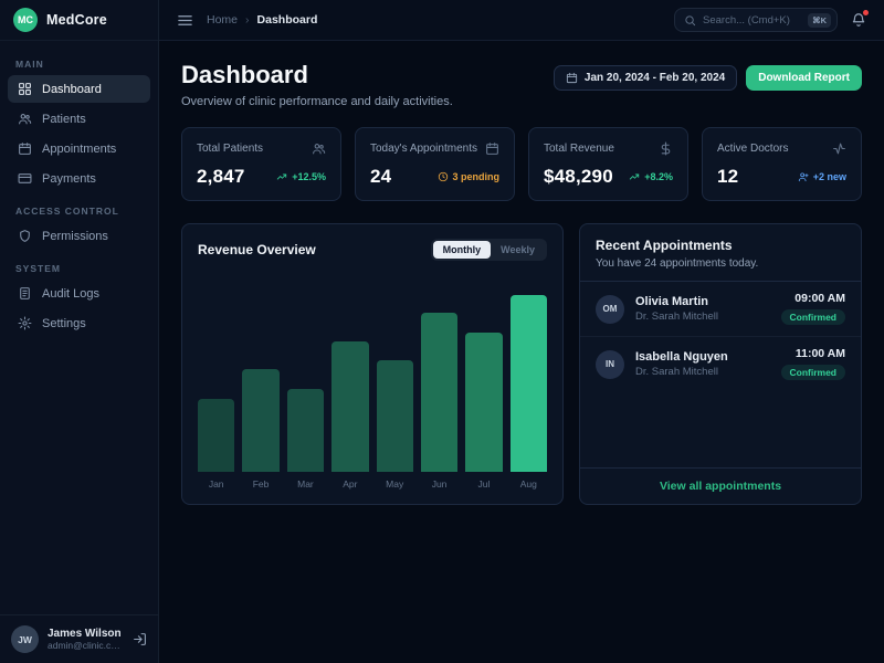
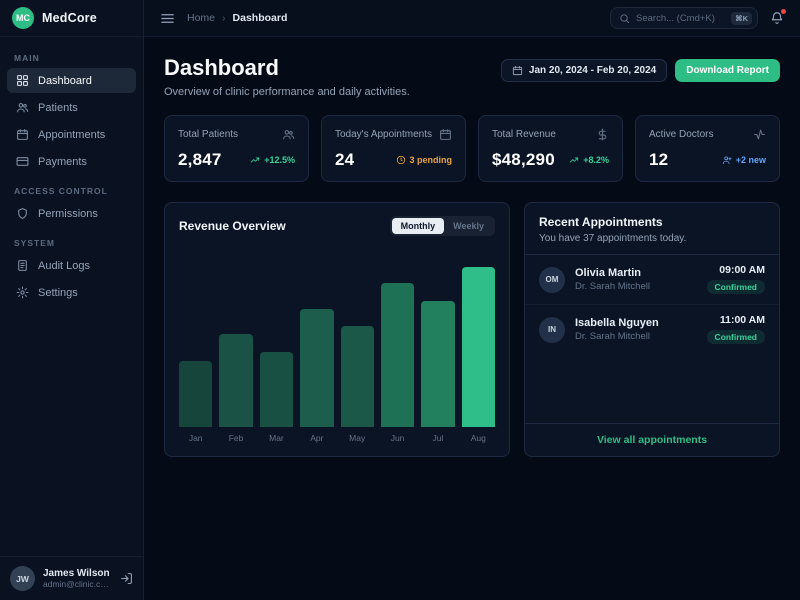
  MC
  MedCore
  MAIN
  Dashboard
  Patients
  Appointments
  Payments
  ACCESS CONTROL
  Permissions
  SYSTEM
  Audit Logs
  Settings
  JW
  James Wilson
  admin@clinic.com
  Home
  ›
  Dashboard
  Search... (Cmd+K)
  ⌘K
  Dashboard
  Overview of clinic performance and daily activities.
  Jan 20, 2024 - Feb 20, 2024
  Download Report
  Total Patients
  2,847
  +12.5%
  Today's Appointments
  24
  3 pending
  Total Revenue
  $48,290
  +8.2%
  Active Doctors
  12
  +2 new
  Revenue Overview
  Monthly
  Weekly
  Jan
  Feb
  Mar
  Apr
  May
  Jun
  Jul
  Aug
  Recent Appointments
- You have 24 appointments today.
+ You have 37 appointments today.
  OM
  Olivia Martin
  Dr. Sarah Mitchell
  09:00 AM
  Confirmed
  IN
  Isabella Nguyen
  Dr. Sarah Mitchell
  11:00 AM
  Confirmed
  View all appointments
